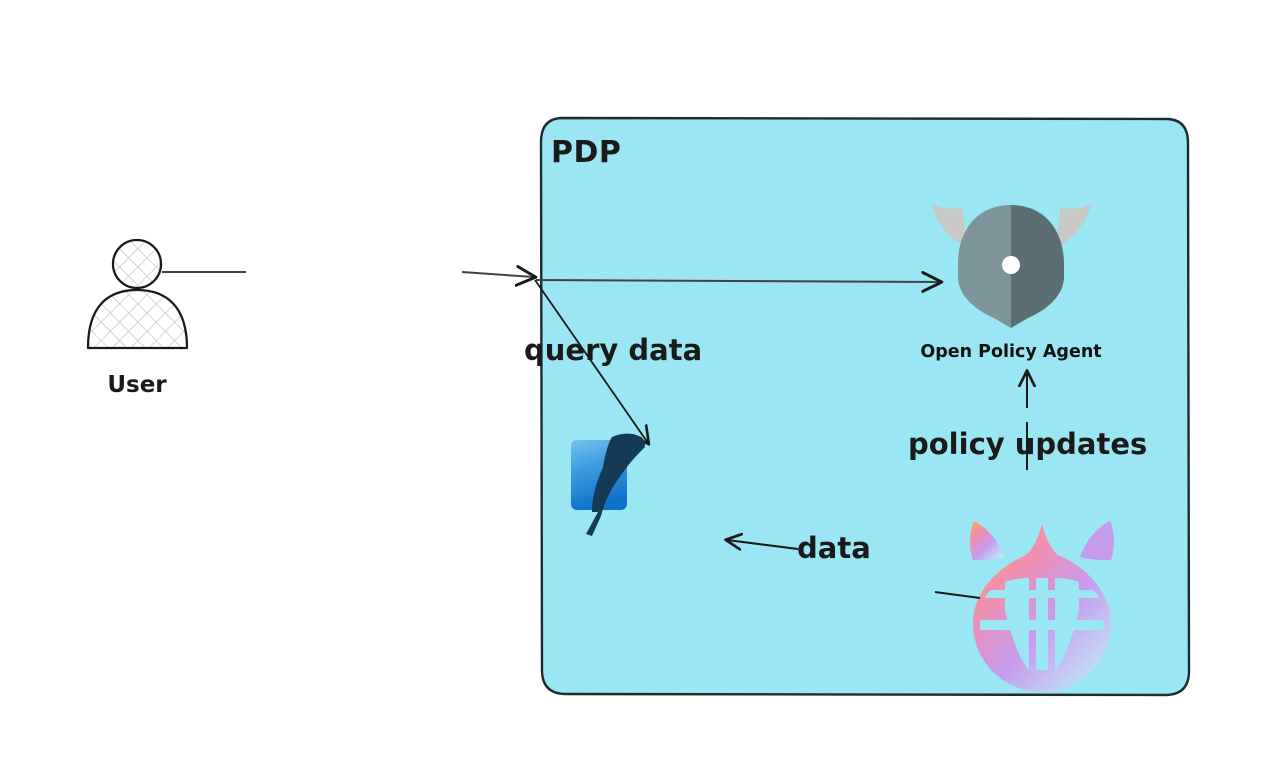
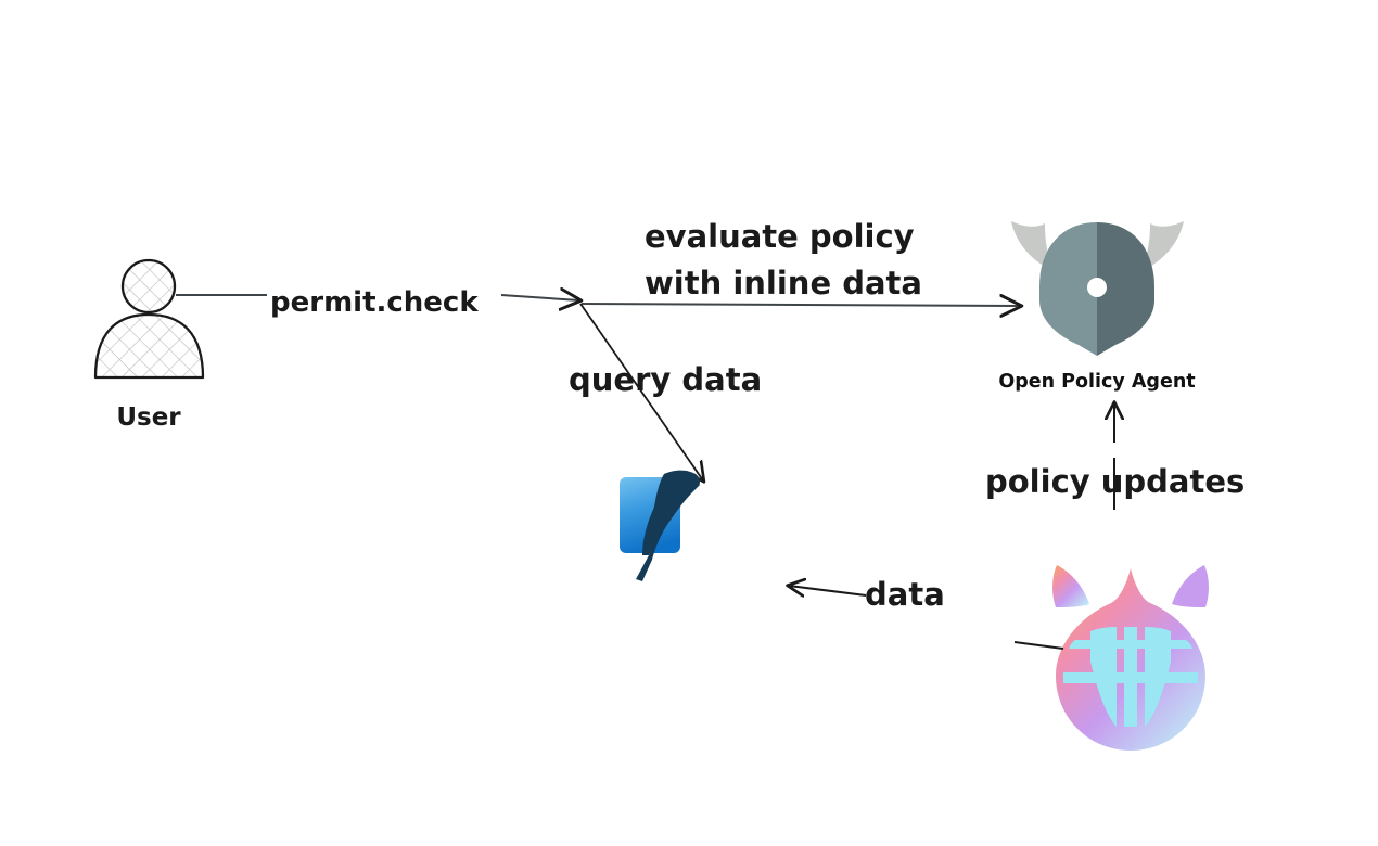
- PDP
  User
+ permit.check
+ evaluate policy
+ with inline data
  query data
  Open Policy Agent
  policy updates
  data
